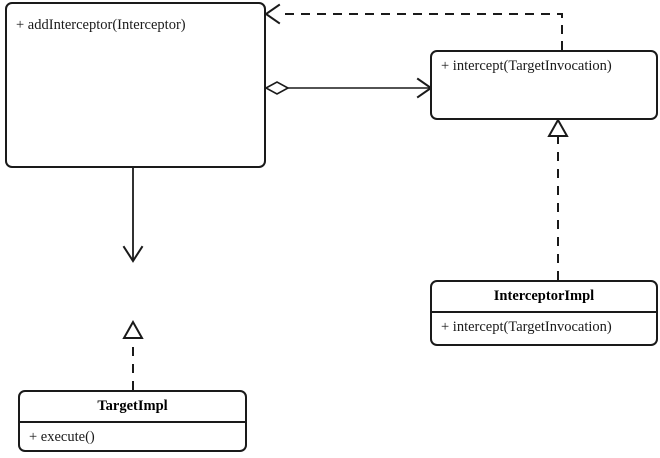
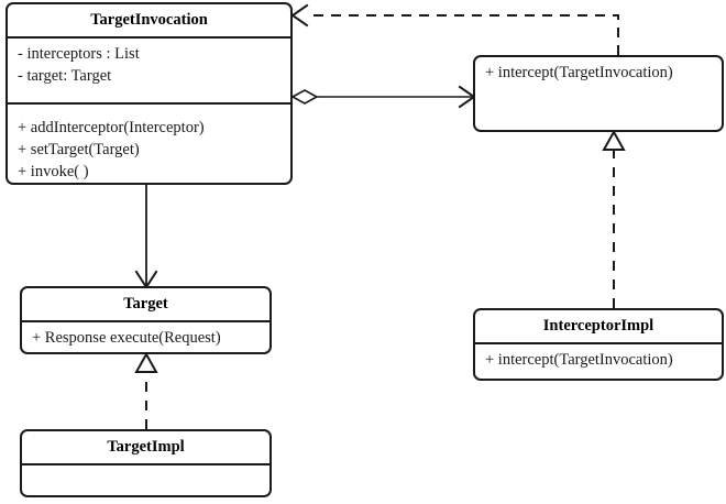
+ TargetInvocation
+ - interceptors : List
+ - target: Target
  + addInterceptor(Interceptor)
+ + setTarget(Target)
+ + invoke( )
  + intercept(TargetInvocation)
  InterceptorImpl
  + intercept(TargetInvocation)
+ Target
+ + Response execute(Request)
  TargetImpl
- + execute()
